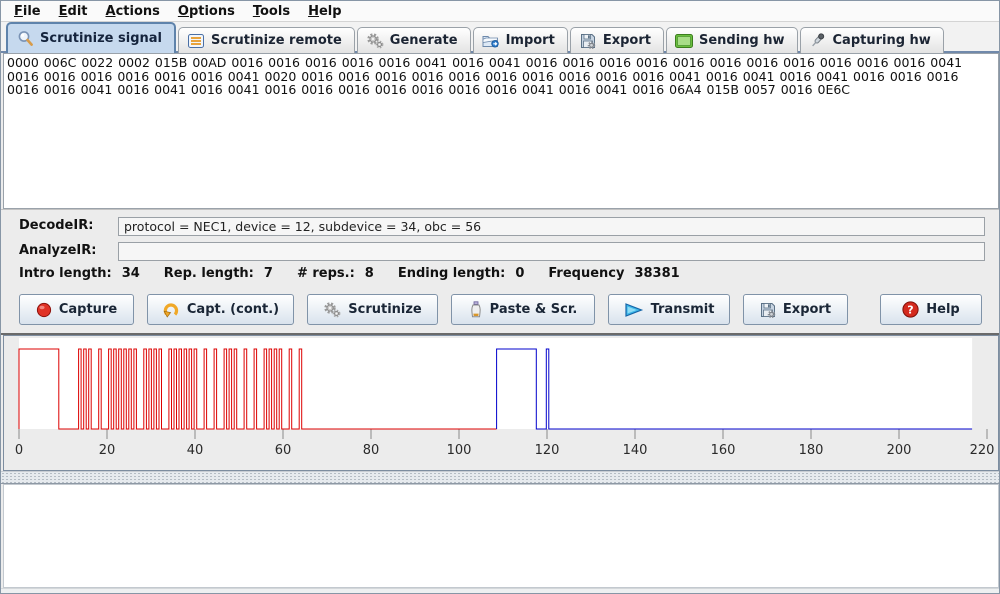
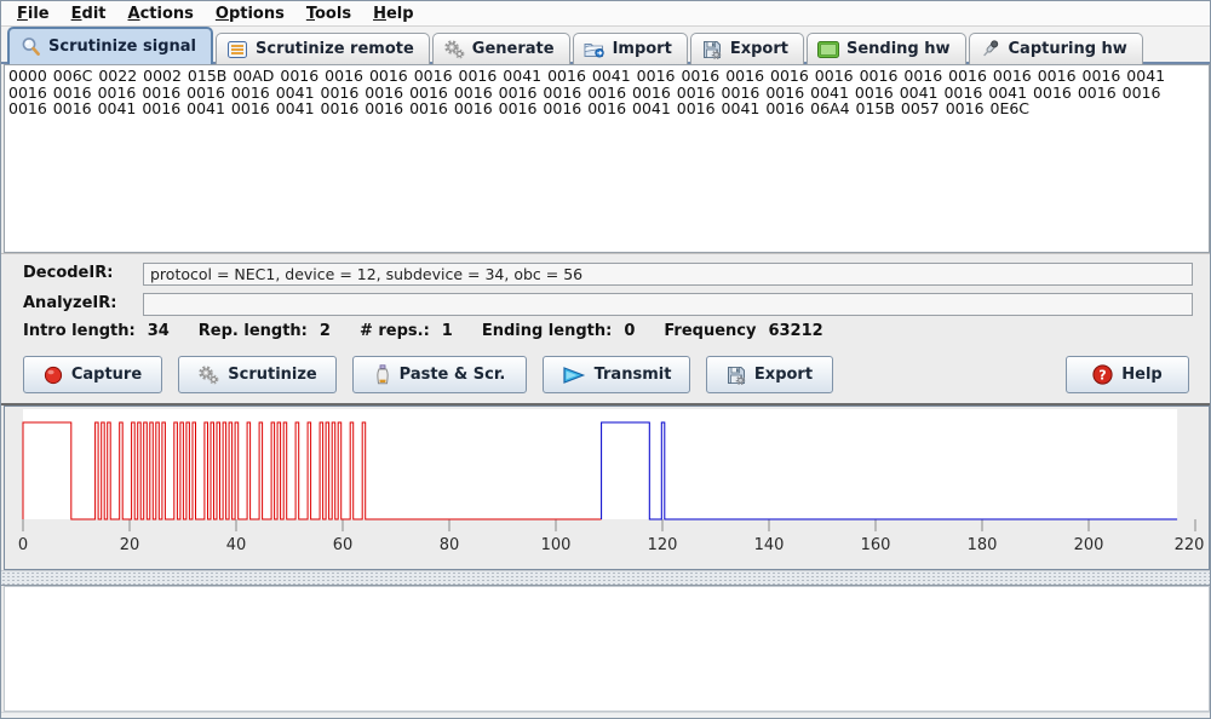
  File
  Edit
  Actions
  Options
  Tools
  Help
  Scrutinize signal
  Scrutinize remote
  Generate
  Import
  Export
  Sending hw
  Capturing hw
- 0000 006C 0022 0002 015B 00AD 0016 0016 0016 0016 0016 0041 0016 0041 0016 0016 0016 0016 0016 0016 0016 0016 0016 0016 0016 0041 0016 0016 0016 0016 0016 0016 0041 0020 0016 0016 0016 0016 0016 0016 0016 0016 0016 0016 0041 0016 0041 0016 0041 0016 0016 0016 0016 0016 0041 0016 0041 0016 0041 0016 0016 0016 0016 0016 0016 0016 0041 0016 0041 0016 06A4 015B 0057 0016 0E6C
+ 0000 006C 0022 0002 015B 00AD 0016 0016 0016 0016 0016 0041 0016 0041 0016 0016 0016 0016 0016 0016 0016 0016 0016 0016 0016 0041 0016 0016 0016 0016 0016 0016 0041 0016 0016 0016 0016 0016 0016 0016 0016 0016 0016 0016 0041 0016 0041 0016 0041 0016 0016 0016 0016 0016 0041 0016 0041 0016 0041 0016 0016 0016 0016 0016 0016 0016 0041 0016 0041 0016 06A4 015B 0057 0016 0E6C
  DecodeIR:
  protocol = NEC1, device = 12, subdevice = 34, obc = 56
  AnalyzeIR:
  Intro length:
  34
  Rep. length:
- 7
+ 2
  # reps.:
- 8
+ 1
  Ending length:
  0
  Frequency
- 38381
+ 63212
  Capture
- Capt. (cont.)
  Scrutinize
  Paste & Scr.
  Transmit
  Export
  ?
  Help
  0
  20
  40
  60
  80
  100
  120
  140
  160
  180
  200
  220
